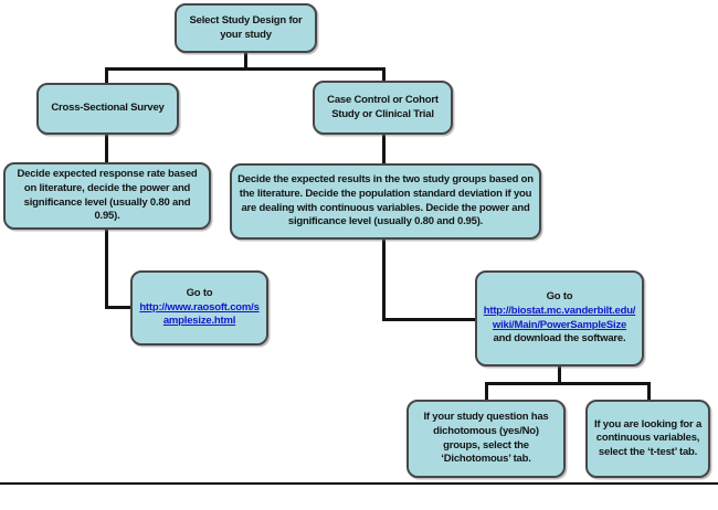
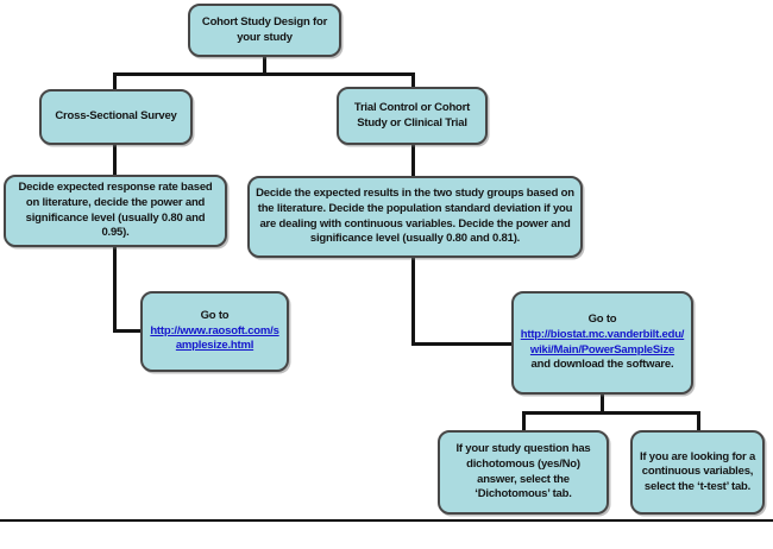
- Select Study Design for your study
+ Cohort Study Design for your study
  Cross-Sectional Survey
- Case Control or Cohort Study or Clinical Trial
+ Trial Control or Cohort Study or Clinical Trial
  Decide expected response rate based on literature, decide the power and significance level (usually 0.80 and 0.95).
- Decide the expected results in the two study groups based on the literature. Decide the population standard deviation if you are dealing with continuous variables. Decide the power and significance level (usually 0.80 and 0.95).
+ Decide the expected results in the two study groups based on the literature. Decide the population standard deviation if you are dealing with continuous variables. Decide the power and significance level (usually 0.80 and 0.81).
  Go to
  http://www.raosoft.com/samplesize.html
  Go to
  http://biostat.mc.vanderbilt.edu/wiki/Main/PowerSampleSize
  and download the software.
- If your study question has dichotomous (yes/No) groups, select the ‘Dichotomous’ tab.
+ If your study question has dichotomous (yes/No) answer, select the ‘Dichotomous’ tab.
  If you are looking for a continuous variables, select the ‘t-test’ tab.
